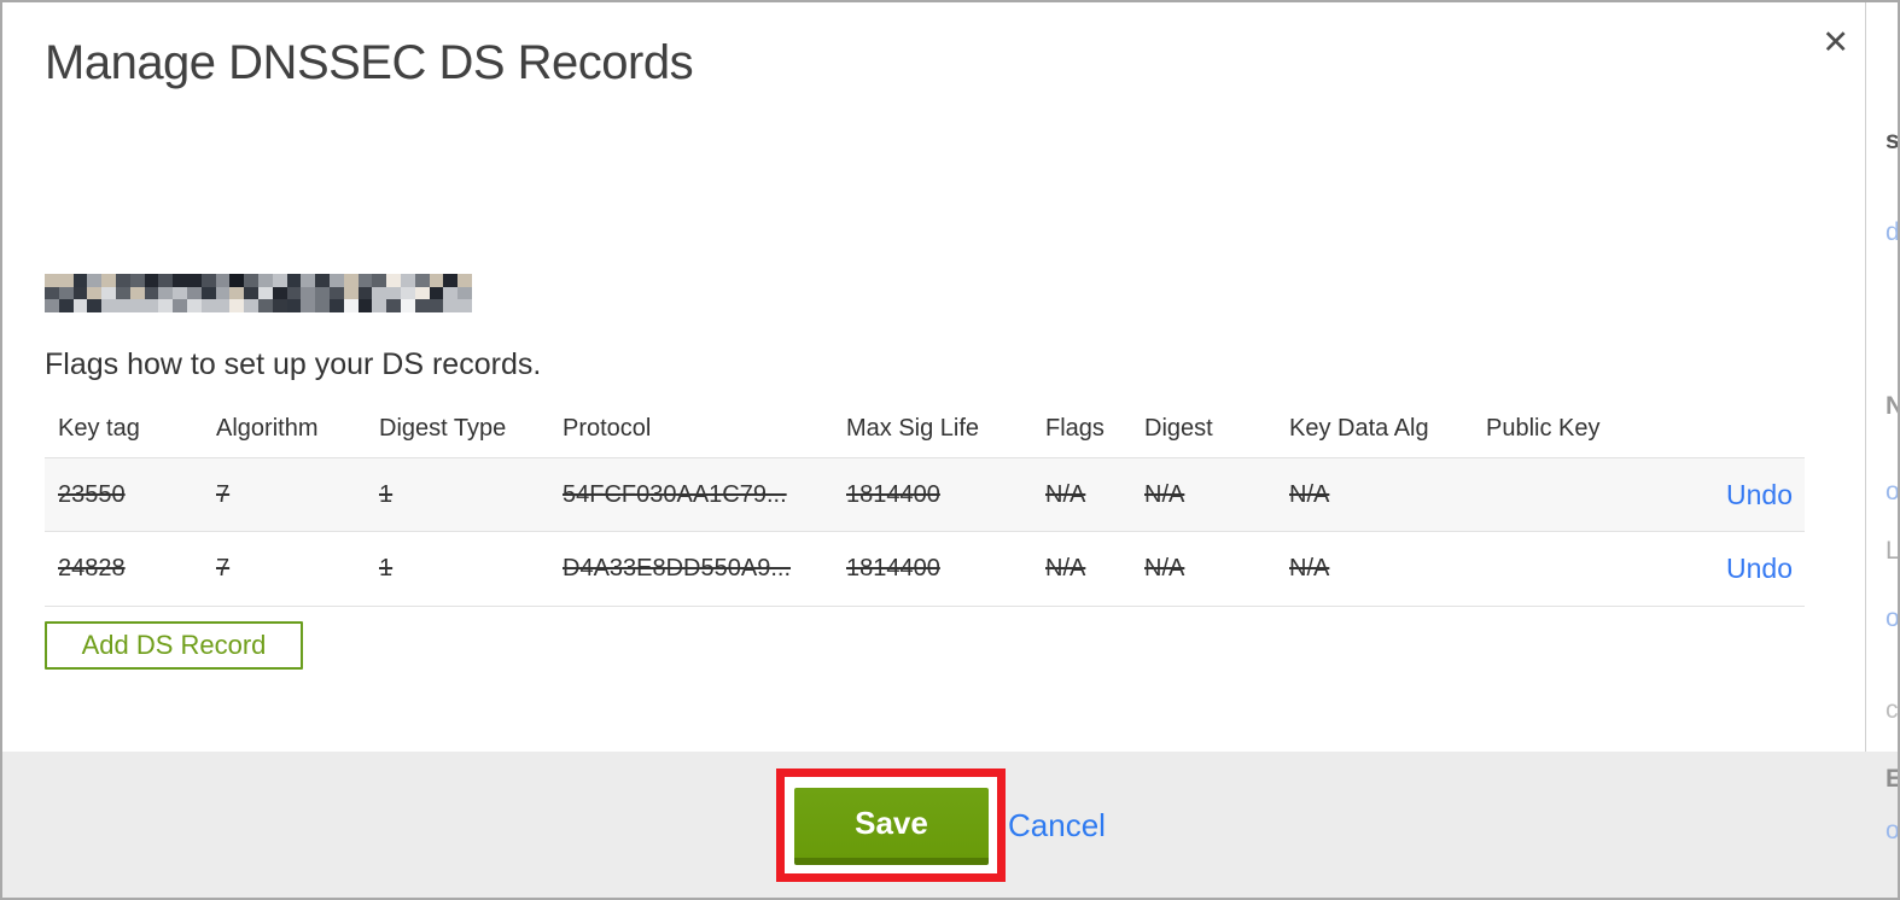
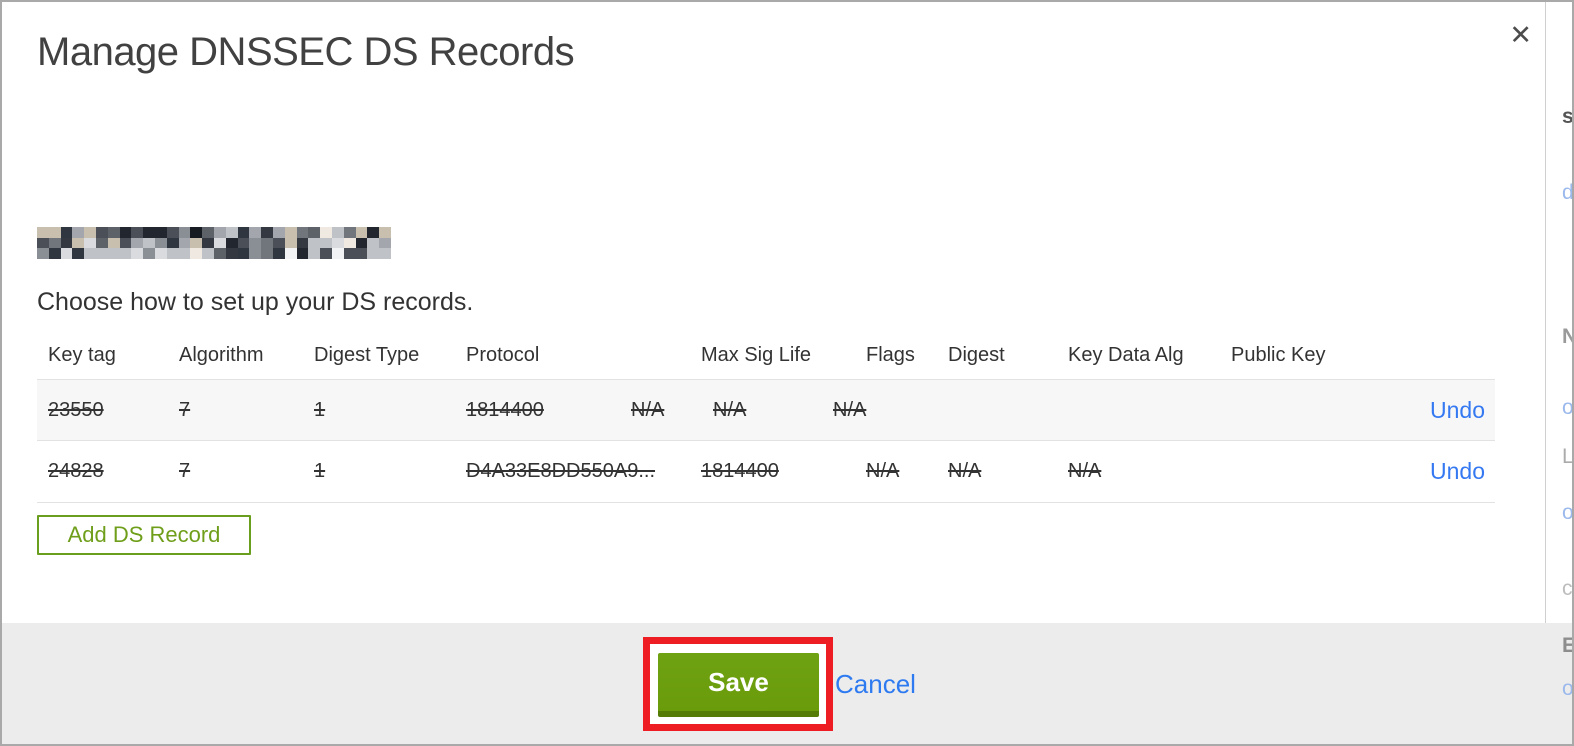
  Manage DNSSEC DS Records
  ✕
- Flags how to set up your DS records.
+ Choose how to set up your DS records.
  Key tag
  Algorithm
  Digest Type
  Protocol
  Max Sig Life
  Flags
  Digest
  Key Data Alg
  Public Key
  23550
  7
  1
- 54FCF030AA1C79...
  1814400
  N/A
  N/A
  N/A
  Undo
  24828
  7
  1
  D4A33E8DD550A9...
  1814400
  N/A
  N/A
  N/A
  Undo
  Add DS Record
  Save
  Cancel
  s
  d
  N
  o
  L
  o
  c
  E
  o
